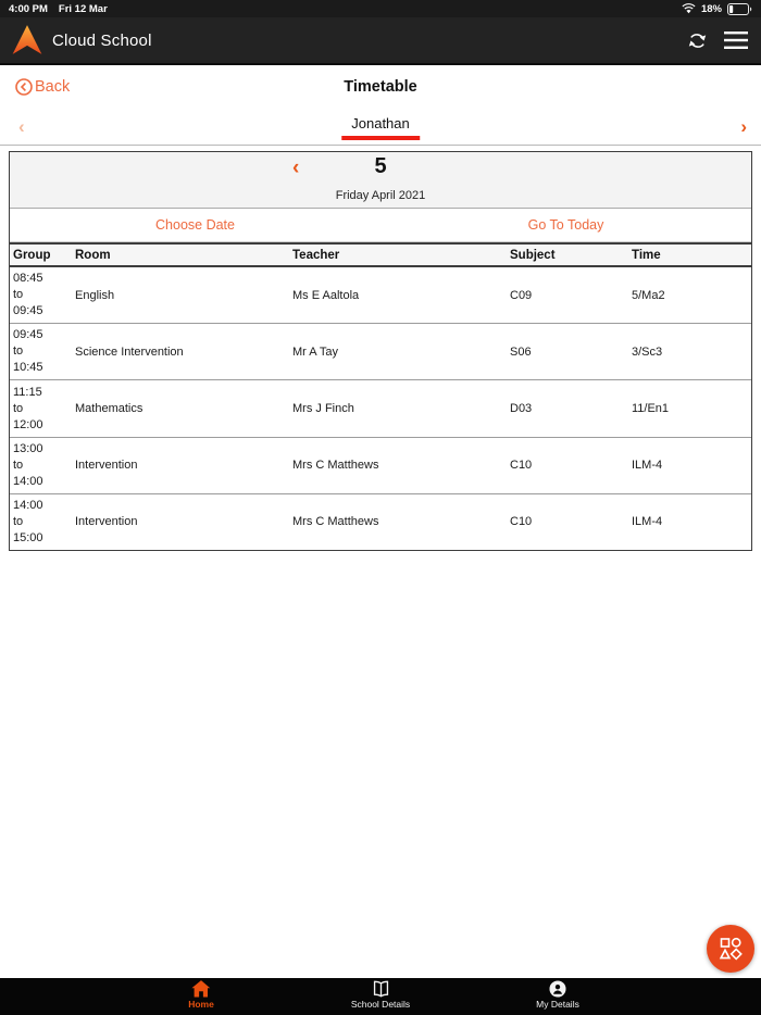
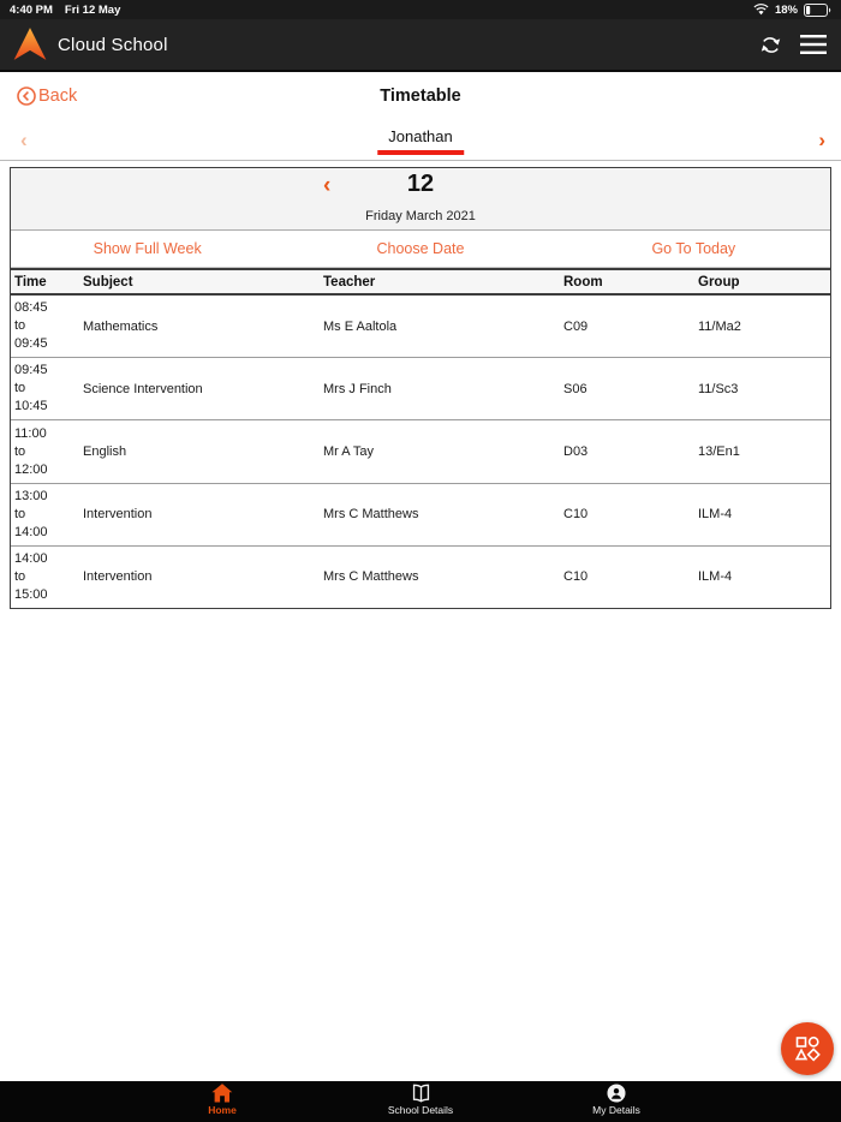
- 4:00 PM
+ 4:40 PM
- Fri 12 Mar
+ Fri 12 May
  18%
  Cloud School
  Back
  Timetable
  ‹
  Jonathan
  ›
  ‹
- 5
+ 12
- Friday April 2021
+ Friday March 2021
+ Show Full Week
  Choose Date
  Go To Today
- Group
+ Time
- Room
+ Subject
  Teacher
- Subject
+ Room
- Time
+ Group
  08:45
  to
  09:45
- English
+ Mathematics
  Ms E Aaltola
  C09
- 5/Ma2
+ 11/Ma2
  09:45
  to
  10:45
  Science Intervention
- Mr A Tay
+ Mrs J Finch
  S06
- 3/Sc3
+ 11/Sc3
- 11:15
+ 11:00
  to
  12:00
- Mathematics
+ English
- Mrs J Finch
+ Mr A Tay
  D03
- 11/En1
+ 13/En1
  13:00
  to
  14:00
  Intervention
  Mrs C Matthews
  C10
  ILM-4
  14:00
  to
  15:00
  Intervention
  Mrs C Matthews
  C10
  ILM-4
  Home
  School Details
  My Details
